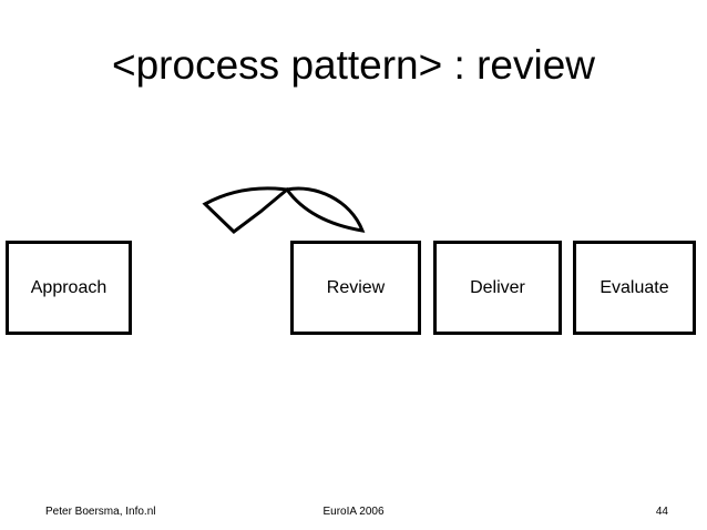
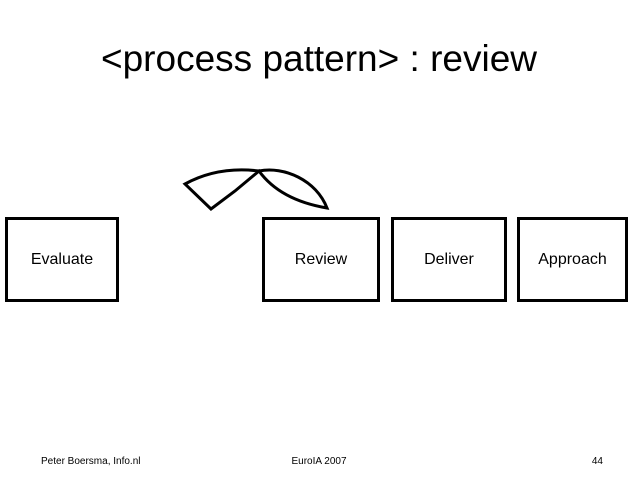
  <process pattern> : review
- Approach
+ Evaluate
  Review
  Deliver
- Evaluate
+ Approach
  Peter Boersma, Info.nl
- EuroIA 2006
+ EuroIA 2007
  44
